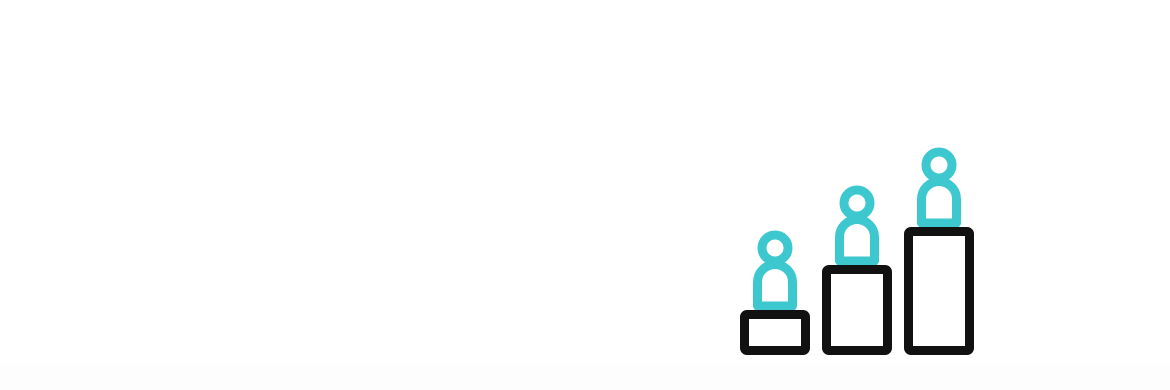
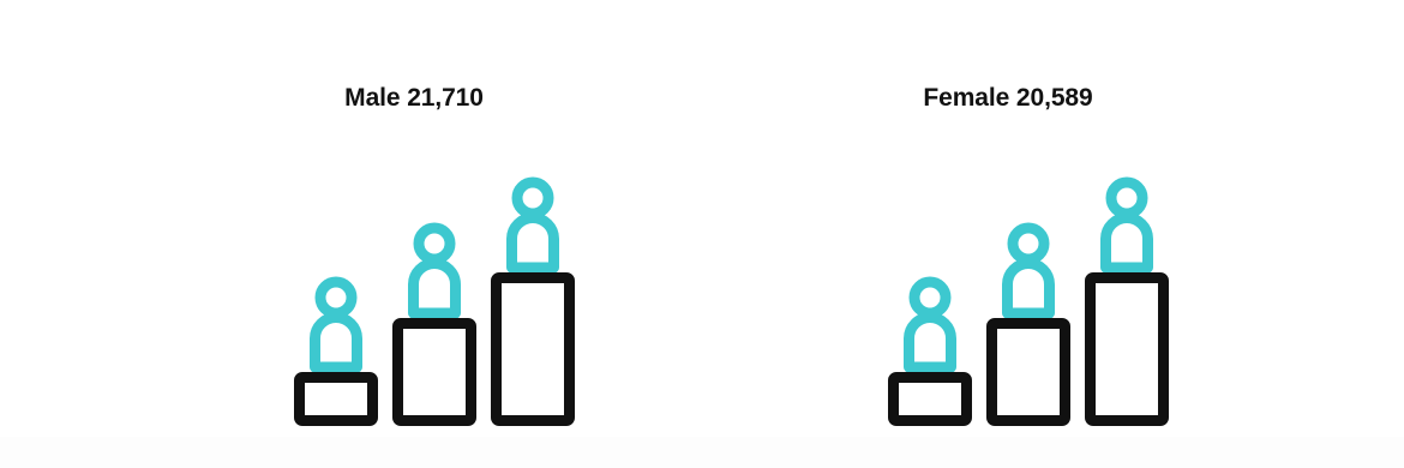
+ Male 21,710
+ Female 20,589
